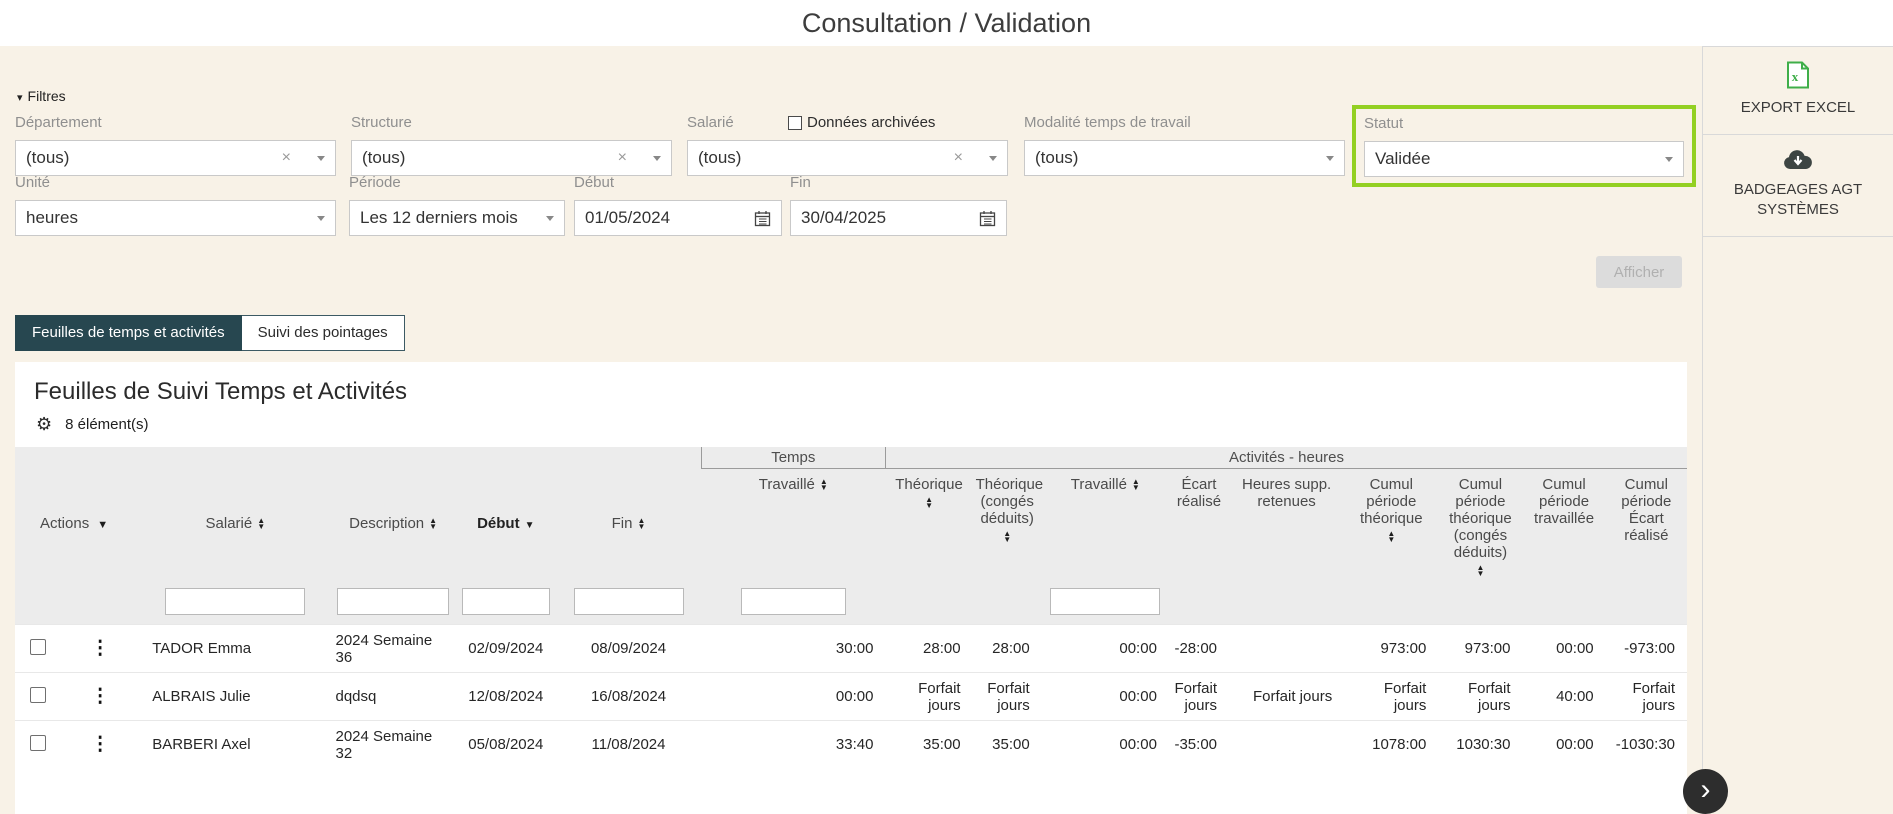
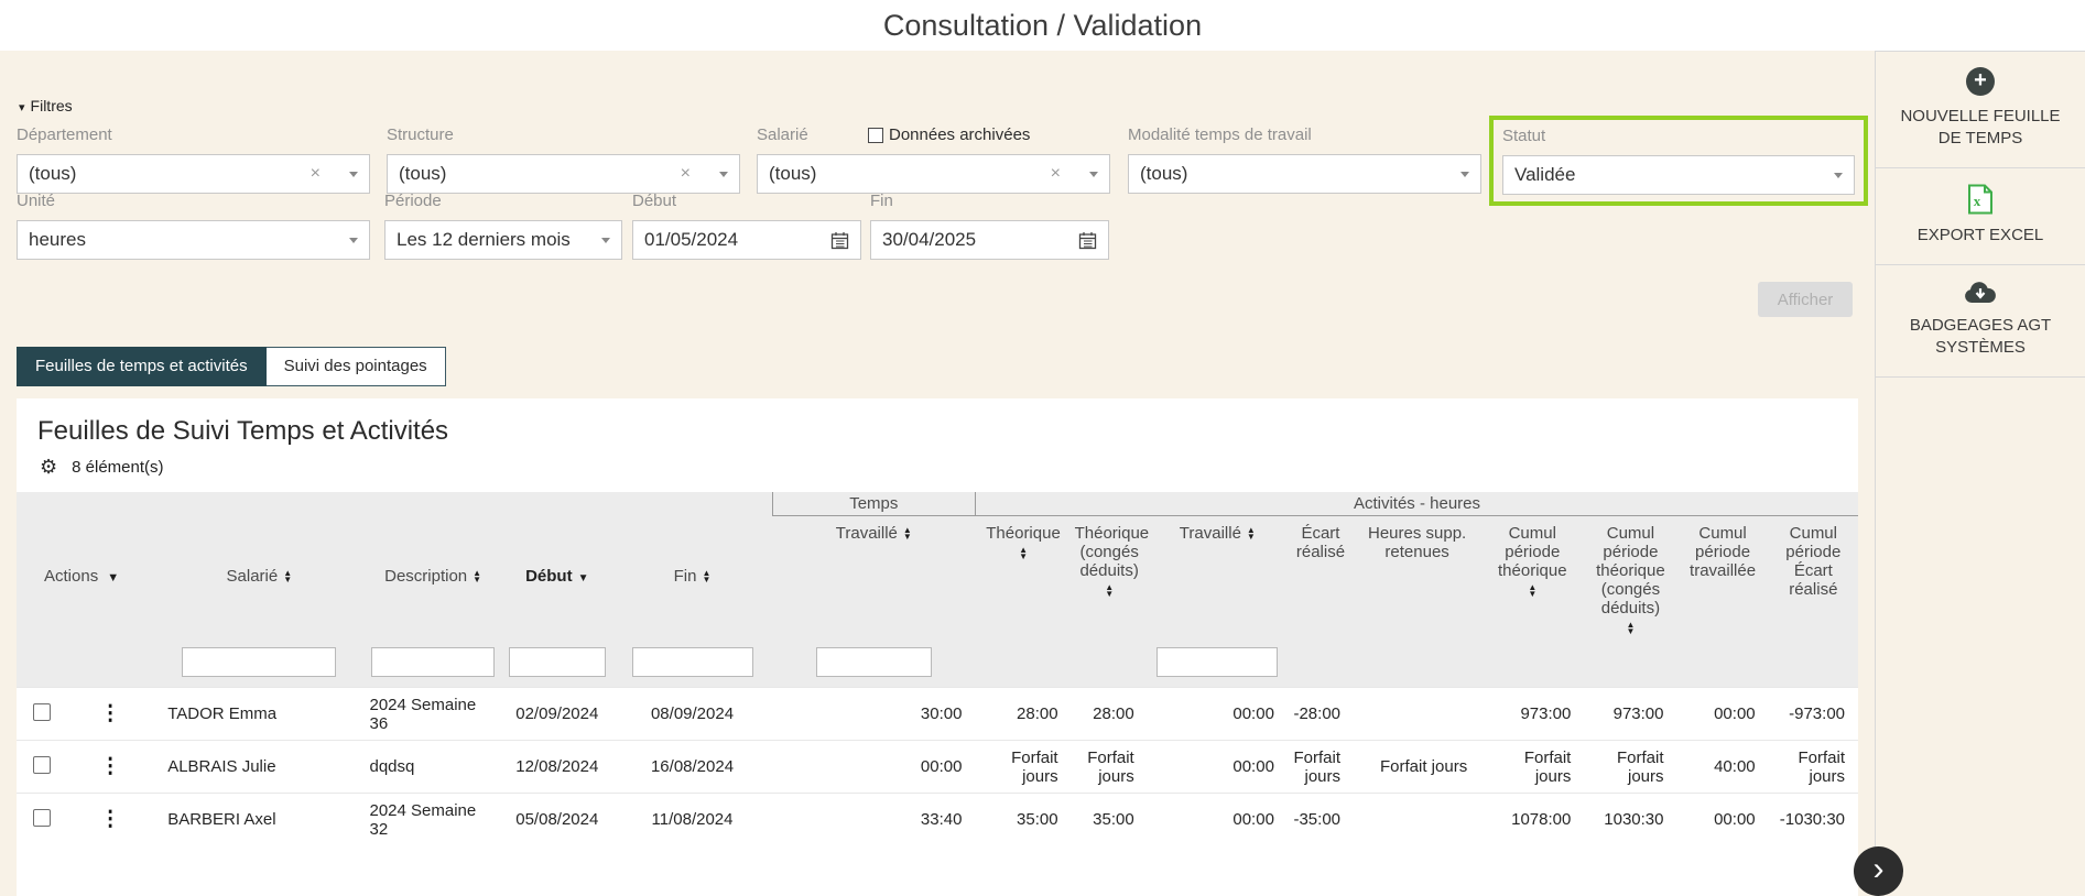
  Consultation / Validation
  ▾ Filtres
  Département
  (tous)
  ×
  Structure
  (tous)
  ×
  Salarié
  Données archivées
  (tous)
  ×
  Modalité temps de travail
  (tous)
  Statut
  Validée
  Unité
  heures
  Période
  Les 12 derniers mois
  Début
  01/05/2024
  Fin
  30/04/2025
  Afficher
  Feuilles de temps et activités
  Suivi des pointages
  Feuilles de Suivi Temps et Activités
  ⚙
  8 élément(s)
  	Temps	Activités - heures
  Actions ▼	Salarié ▲▼	Description ▲▼	Début ▼	Fin ▲▼	Travaillé ▲▼	Théorique▲▼	Théorique (congés déduits)▲▼	Travaillé ▲▼	Écart réalisé	Heures supp. retenues	Cumul période théorique▲▼	Cumul période théorique (congés déduits)▲▼	Cumul période travaillée	Cumul période Écart réalisé
  	⋮	TADOR Emma	2024 Semaine 36	02/09/2024	08/09/2024	30:00	28:00	28:00	00:00	-28:00		973:00	973:00	00:00	-973:00
  	⋮	ALBRAIS Julie	dqdsq	12/08/2024	16/08/2024	00:00	Forfait jours	Forfait jours	00:00	Forfait jours	Forfait jours	Forfait jours	Forfait jours	40:00	Forfait jours
  	⋮	BARBERI Axel	2024 Semaine 32	05/08/2024	11/08/2024	33:40	35:00	35:00	00:00	-35:00		1078:00	1030:30	00:00	-1030:30
  ›
+ +
+ NOUVELLE FEUILLE DE TEMPS
  x
  EXPORT EXCEL
  BADGEAGES AGT SYSTÈMES
